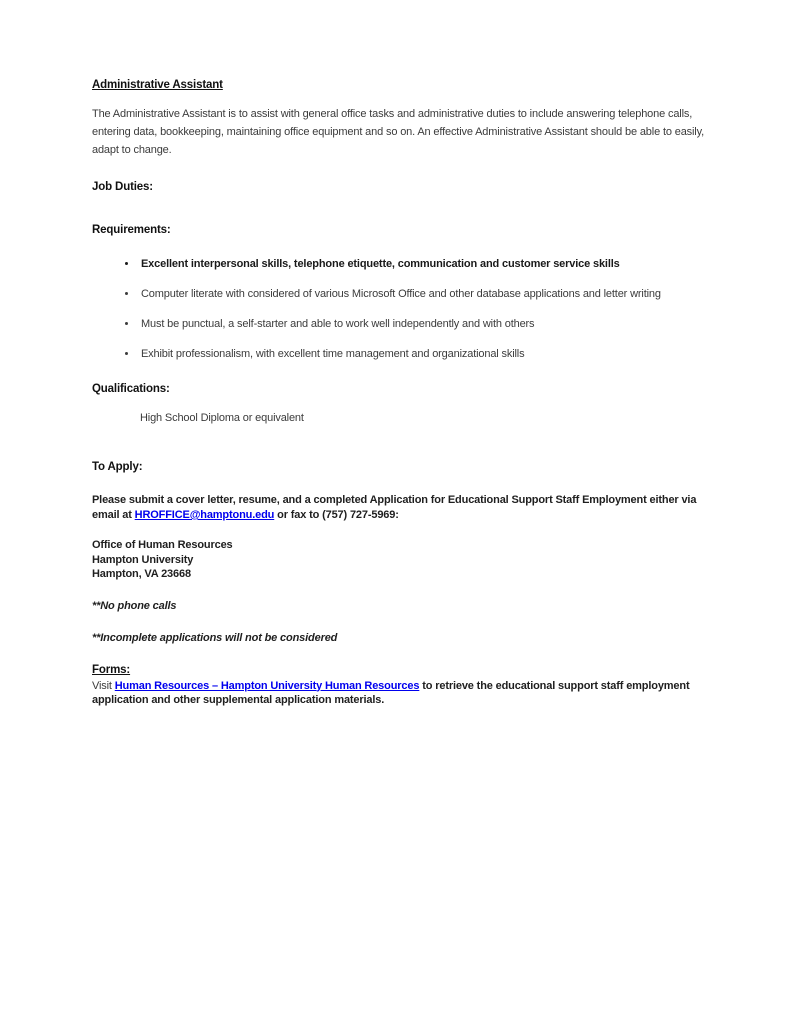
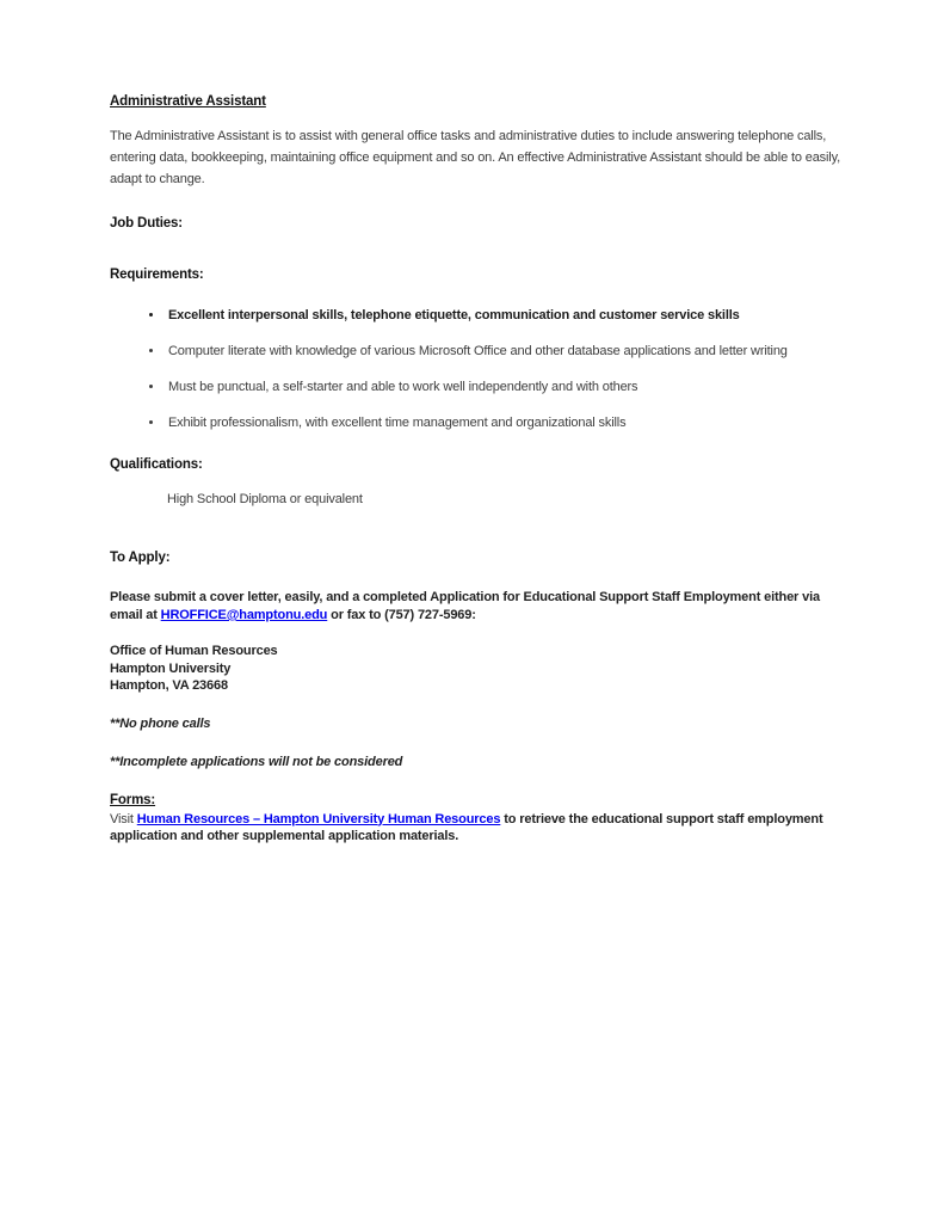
  Administrative Assistant
  The Administrative Assistant is to assist with general office tasks and administrative duties to include answering telephone calls, entering data, bookkeeping, maintaining office equipment and so on. An effective Administrative Assistant should be able to easily, adapt to change.
  Job Duties:
  Requirements:
  Excellent interpersonal skills, telephone etiquette, communication and customer service skills
- Computer literate with considered of various Microsoft Office and other database applications and letter writing
+ Computer literate with knowledge of various Microsoft Office and other database applications and letter writing
  Must be punctual, a self-starter and able to work well independently and with others
  Exhibit professionalism, with excellent time management and organizational skills
  Qualifications:
  High School Diploma or equivalent
  To Apply:
- Please submit a cover letter, resume, and a completed Application for Educational Support Staff Employment either via email at HROFFICE@hamptonu.edu or fax to (757) 727-5969:
+ Please submit a cover letter, easily, and a completed Application for Educational Support Staff Employment either via email at HROFFICE@hamptonu.edu or fax to (757) 727-5969:
  Office of Human Resources
  Hampton University
  Hampton, VA 23668
  **No phone calls
  **Incomplete applications will not be considered
  Forms:
  Visit Human Resources – Hampton University Human Resources to retrieve the educational support staff employment application and other supplemental application materials.
